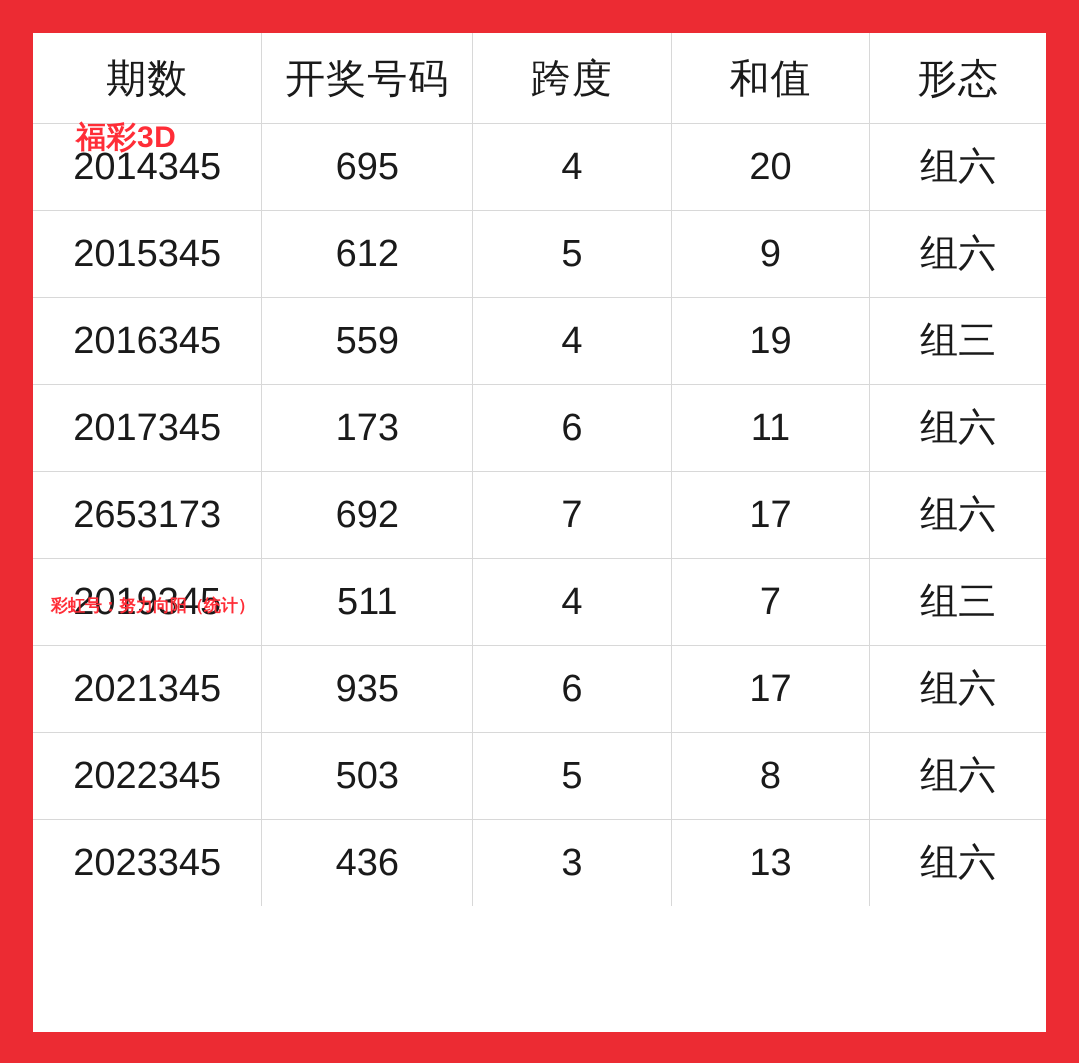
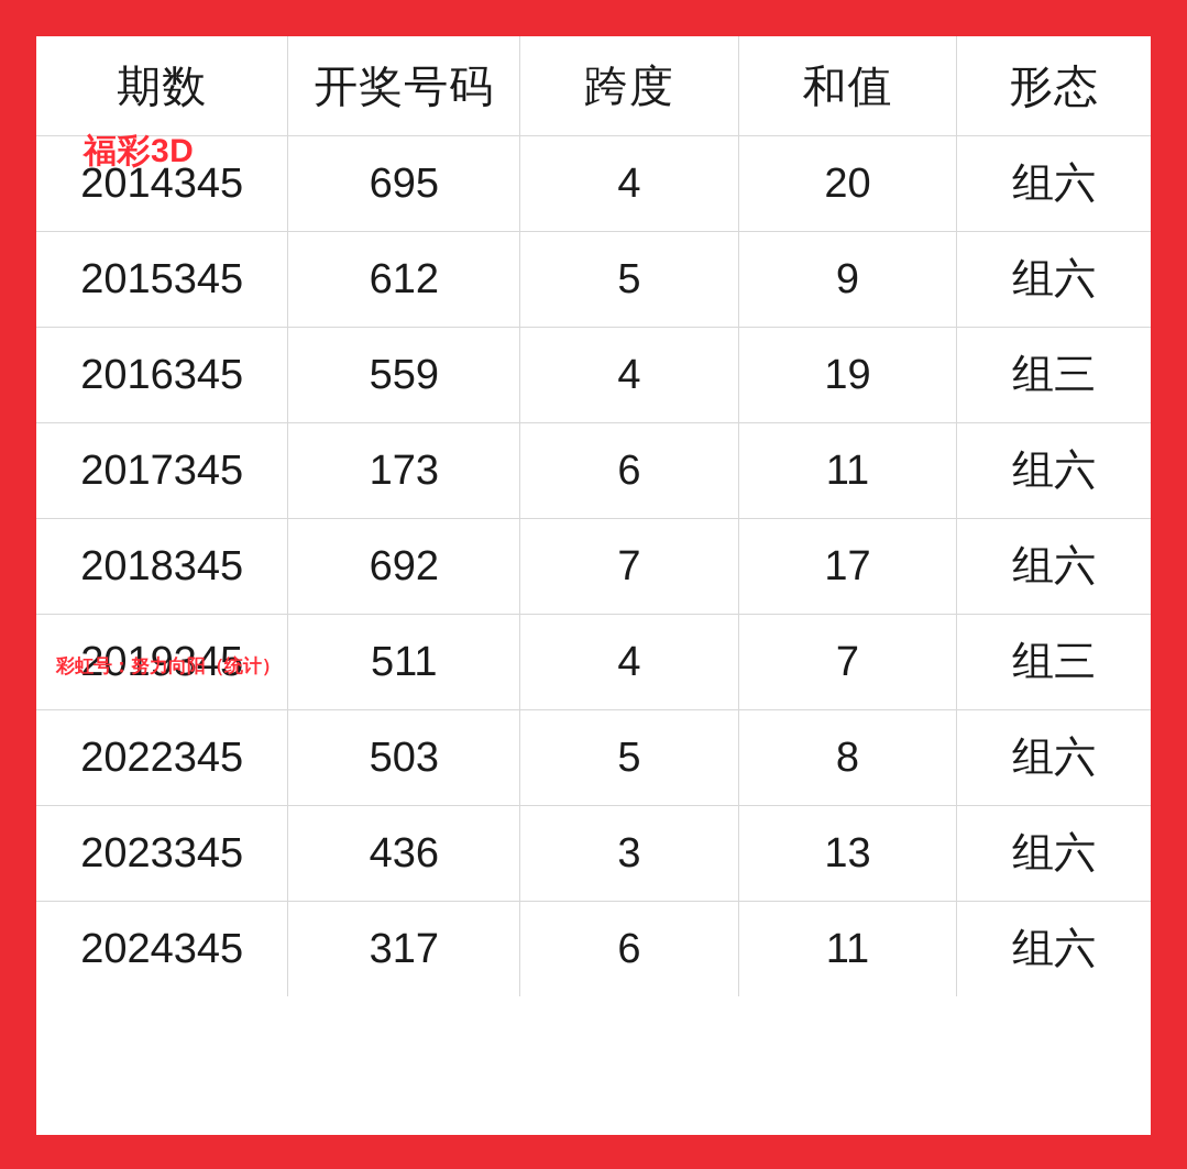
  期数	开奖号码	跨度	和值	形态
  2014345	695	4	20	组六
  2015345	612	5	9	组六
  2016345	559	4	19	组三
  2017345	173	6	11	组六
- 2653173	692	7	17	组六
+ 2018345	692	7	17	组六
  2019345	511	4	7	组三
- 2021345	935	6	17	组六
  2022345	503	5	8	组六
  2023345	436	3	13	组六
+ 2024345	317	6	11	组六
  福彩3D
  彩虹号：努力向阳（统计）
